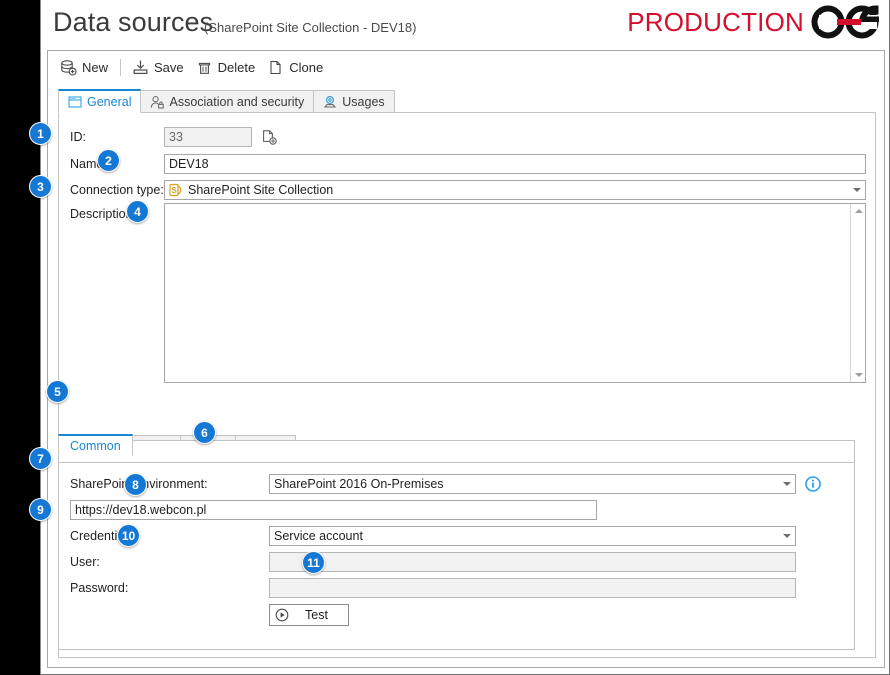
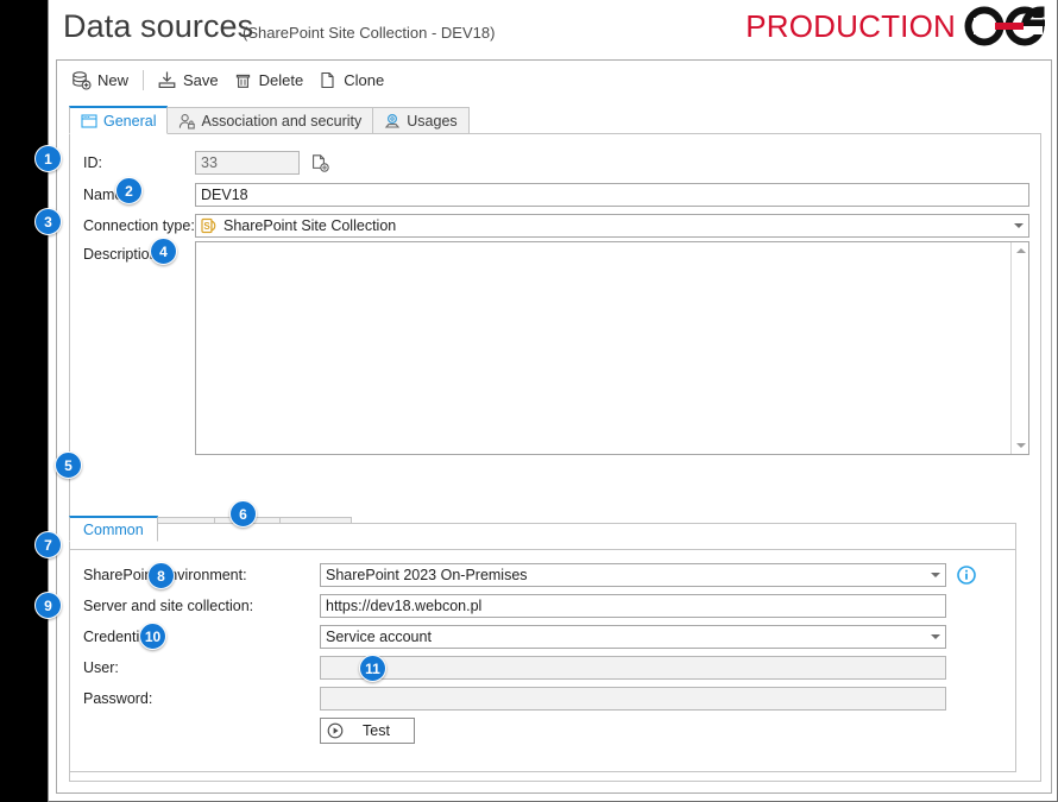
  Data sources
  (SharePoint Site Collection - DEV18)
  PRODUCTION
  New
  Save
  Delete
  Clone
  General
  Association and security
  Usages
  ID:
  33
  DEV18
  Connection type:
  S
  SharePoint Site Collection
  Descriptio
  Common
  SharePoivironment:
- SharePoint 2016 On-Premises
+ SharePoint 2023 On-Premises
+ Server and site collection:
  https://dev18.webcon.pl
  Service account
  User:
  Password:
  Test
  1
  2
  3
  4
  5
  6
  7
  8
  9
  10
  11
